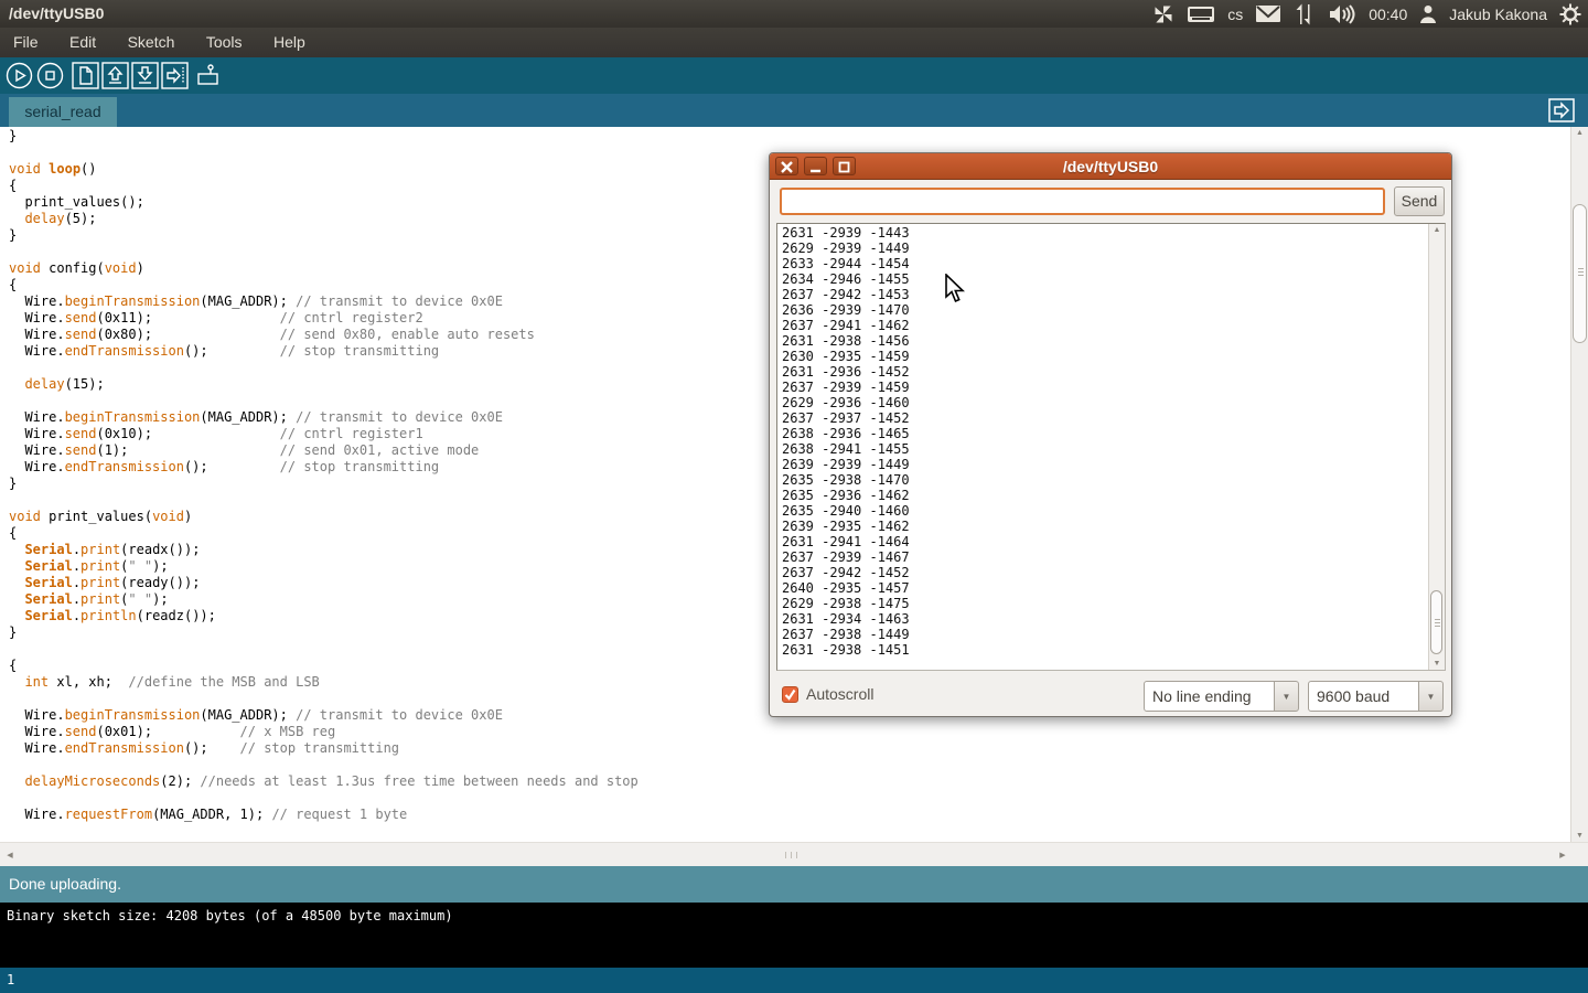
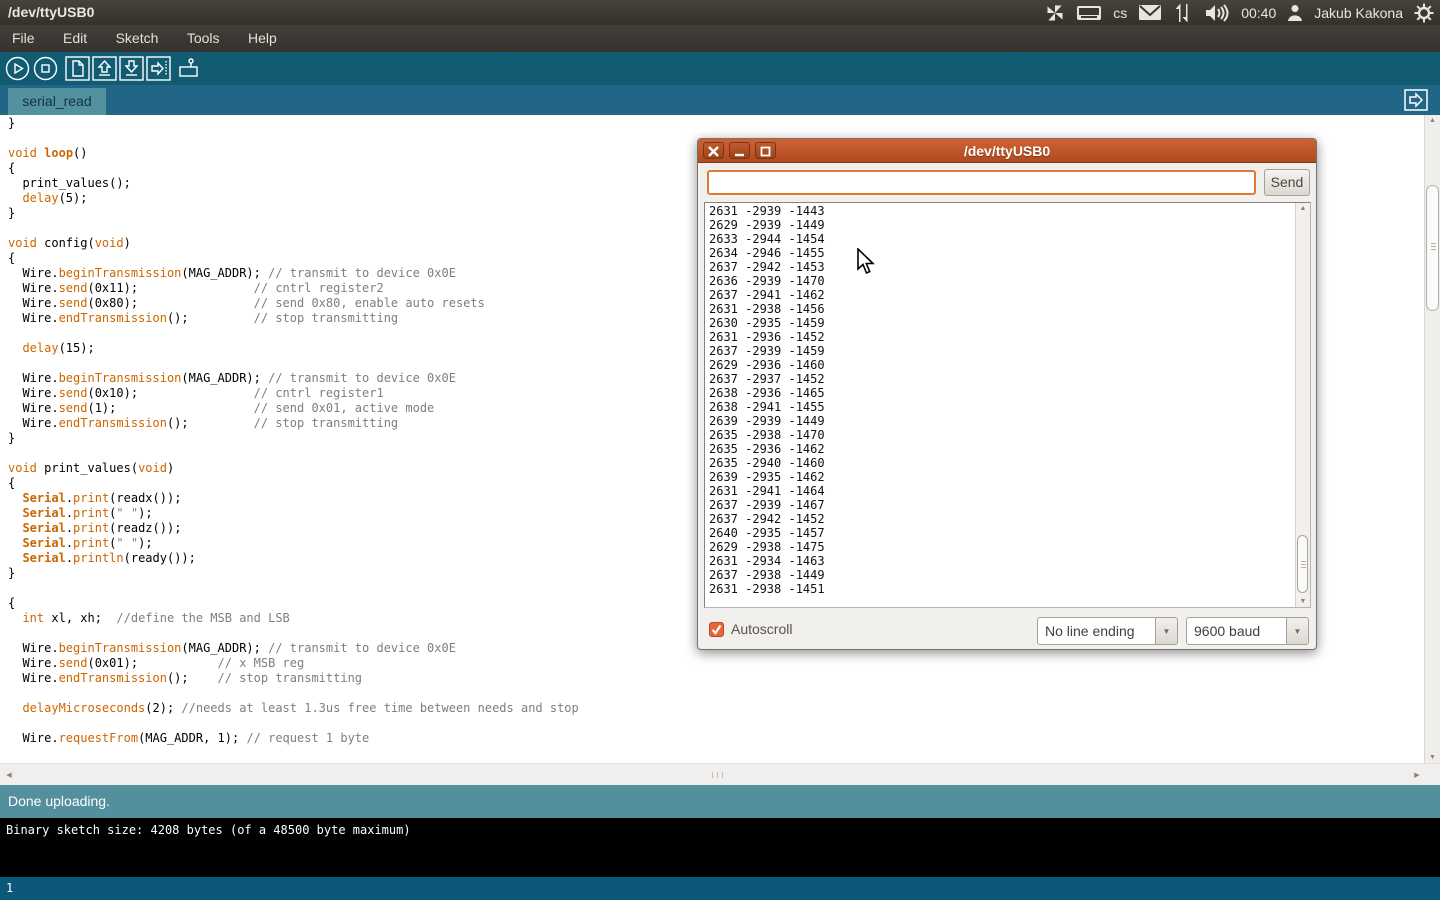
  /dev/ttyUSB0
  cs
  00:40
  Jakub Kakona
  File Edit Sketch Tools Help
  serial_read
  }
  void loop()
  {
  print_values();
  delay(5);
  }
  void config(void)
  {
  Wire.beginTransmission(MAG_ADDR); // transmit to device 0x0E
  Wire.send(0x11); // cntrl register2
  Wire.send(0x80); // send 0x80, enable auto resets
  Wire.endTransmission(); // stop transmitting
  delay(15);
  Wire.beginTransmission(MAG_ADDR); // transmit to device 0x0E
  Wire.send(0x10); // cntrl register1
  Wire.send(1); // send 0x01, active mode
  Wire.endTransmission(); // stop transmitting
  }
  void print_values(void)
  {
  Serial.print(readx());
  Serial.print(" ");
- Serial.print(ready());
+ Serial.print(readz());
  Serial.print(" ");
- Serial.println(readz());
+ Serial.println(ready());
  }
  {
  int xl, xh; //define the MSB and LSB
  Wire.beginTransmission(MAG_ADDR); // transmit to device 0x0E
  Wire.send(0x01); // x MSB reg
  Wire.endTransmission(); // stop transmitting
  delayMicroseconds(2); //needs at least 1.3us free time between needs and stop
  Wire.requestFrom(MAG_ADDR, 1); // request 1 byte
  Done uploading.
  Binary sketch size: 4208 bytes (of a 48500 byte maximum)
  1
  /dev/ttyUSB0
  Send
  2631 -2939 -1443
  2629 -2939 -1449
  2633 -2944 -1454
  2634 -2946 -1455
  2637 -2942 -1453
  2636 -2939 -1470
  2637 -2941 -1462
  2631 -2938 -1456
  2630 -2935 -1459
  2631 -2936 -1452
  2637 -2939 -1459
  2629 -2936 -1460
  2637 -2937 -1452
  2638 -2936 -1465
  2638 -2941 -1455
  2639 -2939 -1449
  2635 -2938 -1470
  2635 -2936 -1462
  2635 -2940 -1460
  2639 -2935 -1462
  2631 -2941 -1464
  2637 -2939 -1467
  2637 -2942 -1452
  2640 -2935 -1457
  2629 -2938 -1475
  2631 -2934 -1463
  2637 -2938 -1449
  2631 -2938 -1451
  Autoscroll
  No line ending
  ▼
  9600 baud
  ▼
